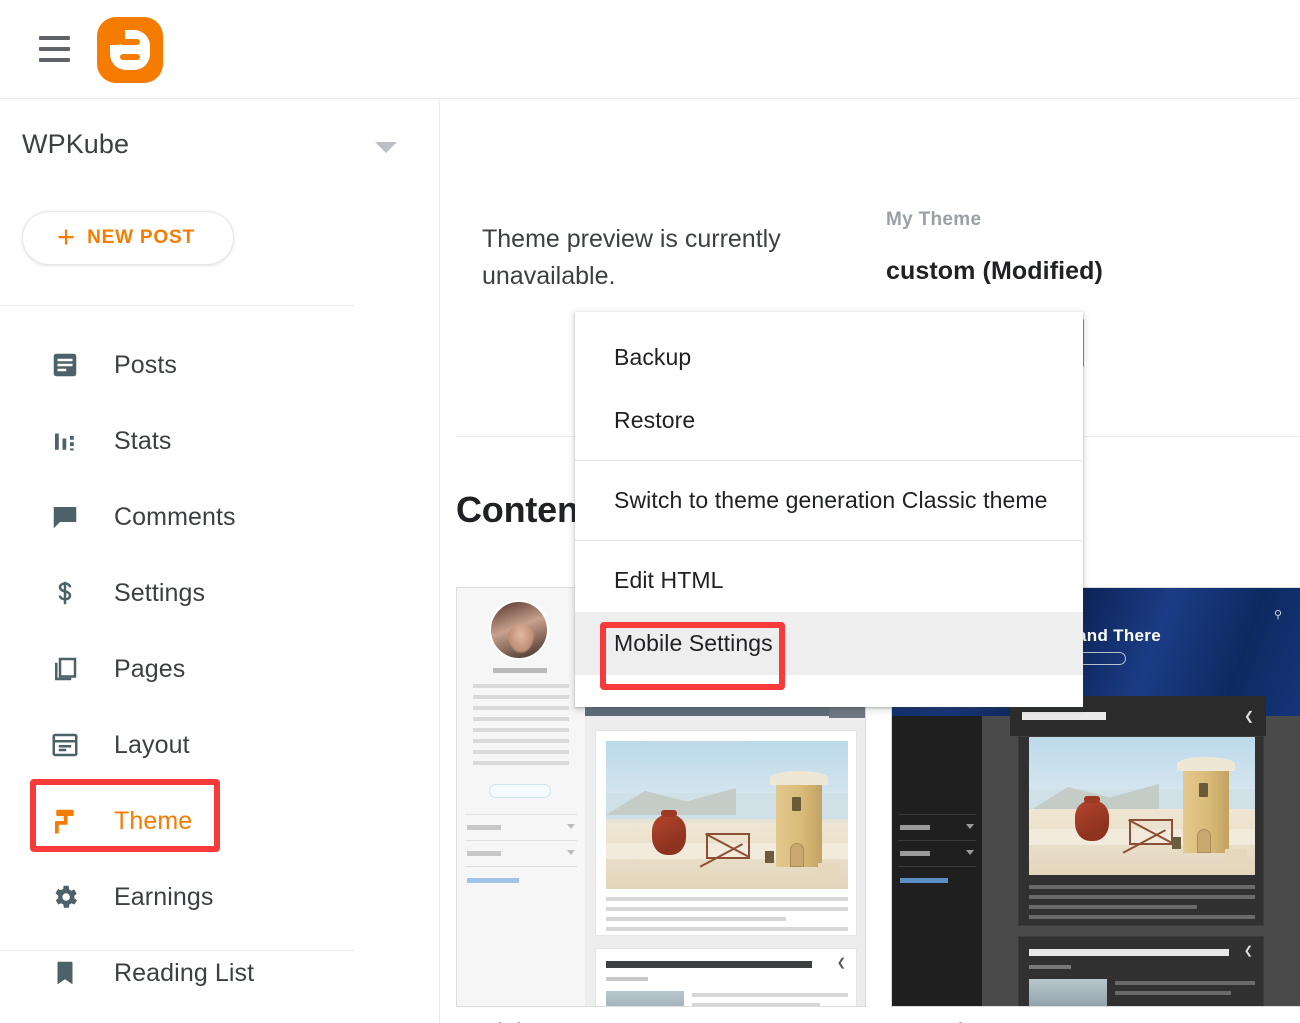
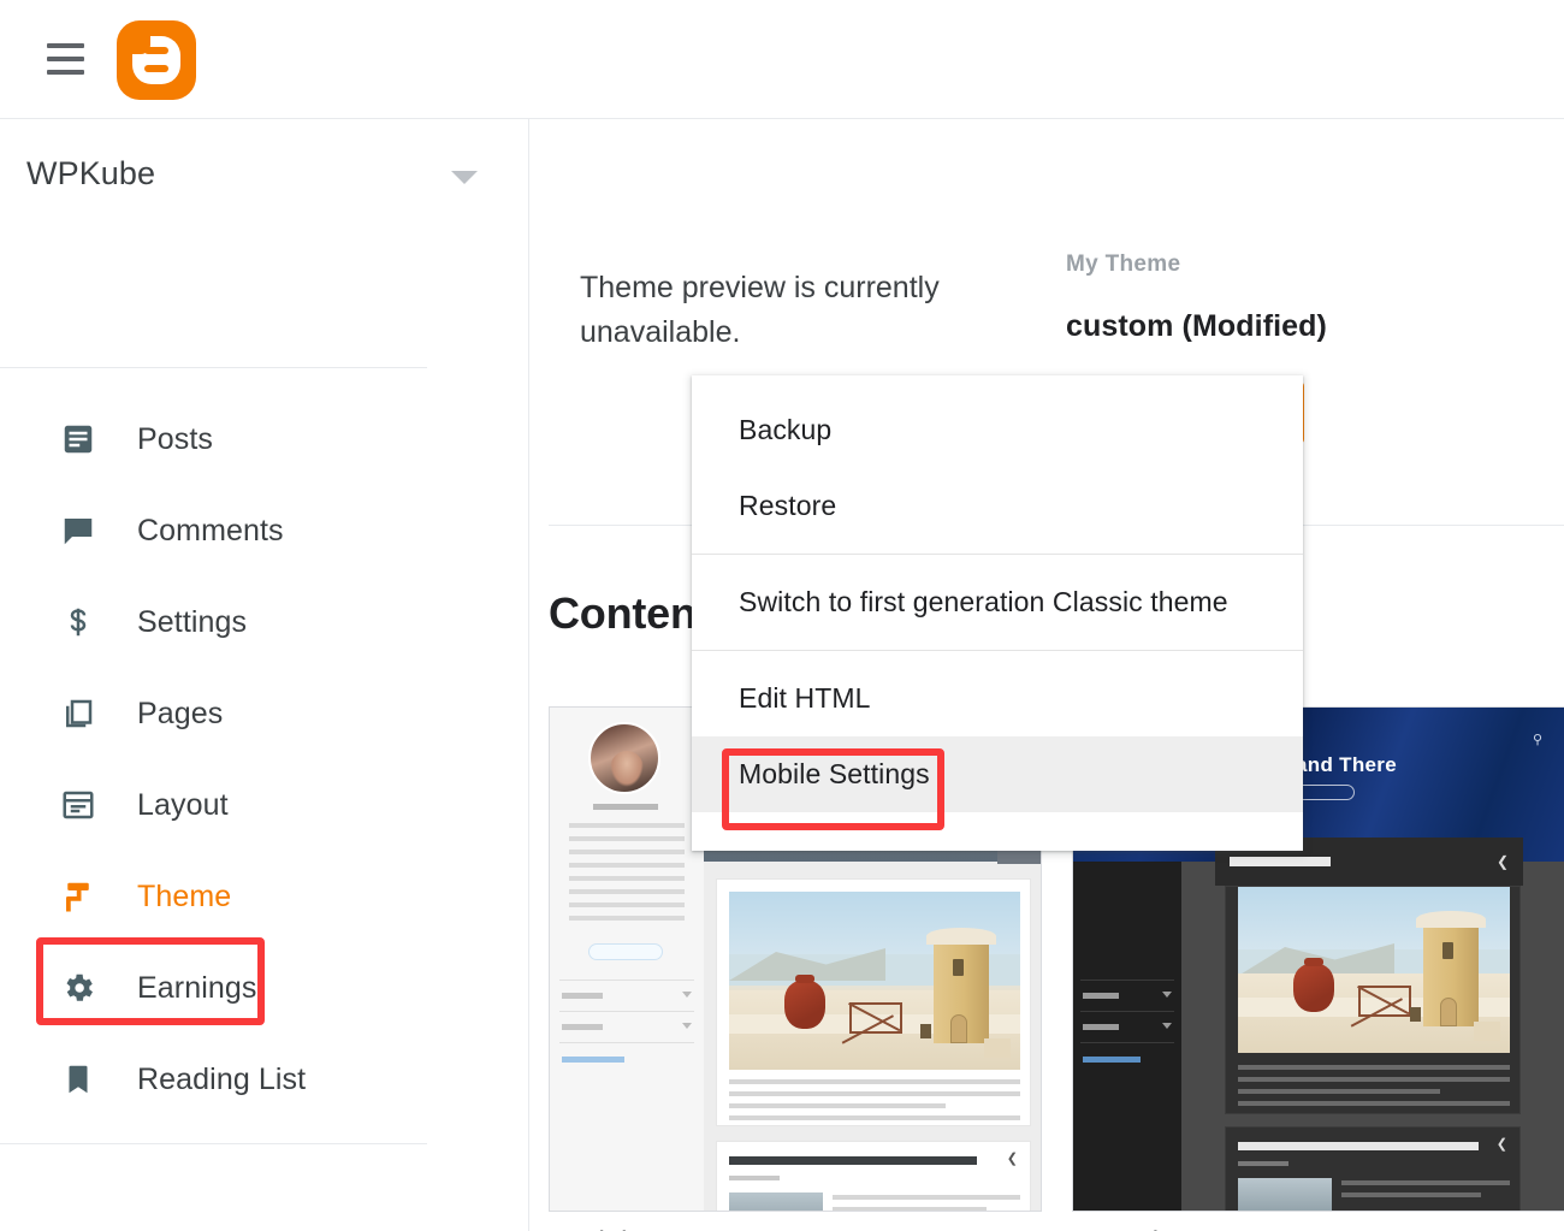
  WPKube
- +
- NEW POST
  Posts
- Stats
  Comments
  Settings
  Pages
  Layout
  Theme
  Earnings
  Reading List
  Theme preview is currently unavailable.
  My Theme
  custom (Modified)
  Conten
  ❮
  ⚲
  ❮
  ❮
  Backup
  Restore
- Switch to theme generation Classic theme
+ Switch to first generation Classic theme
  Edit HTML
  Mobile Settings
